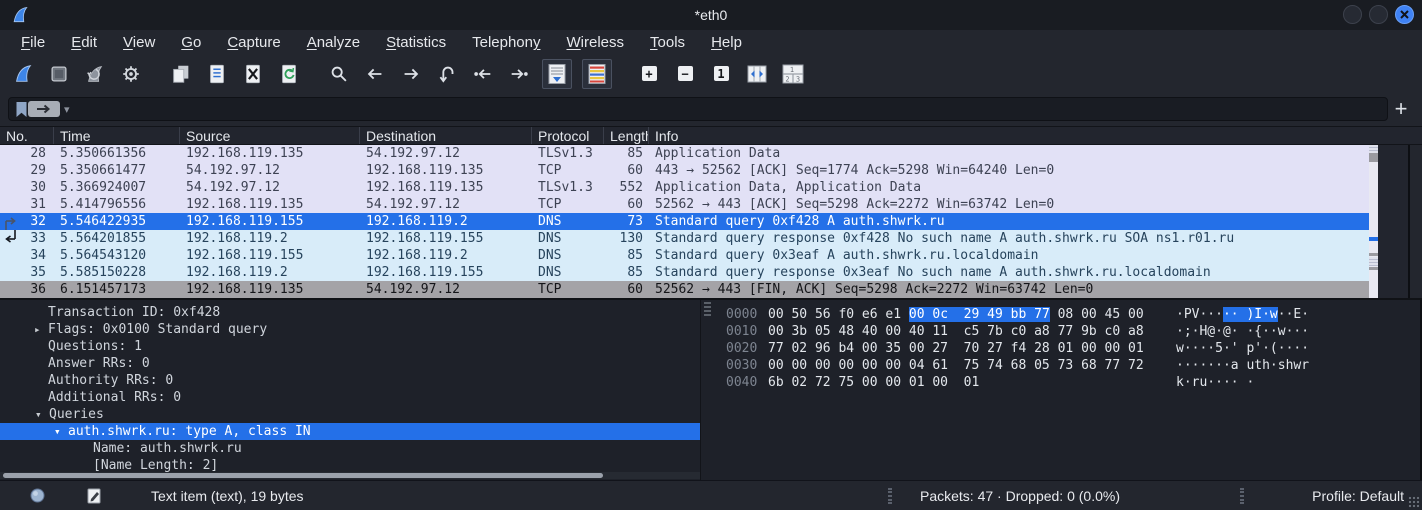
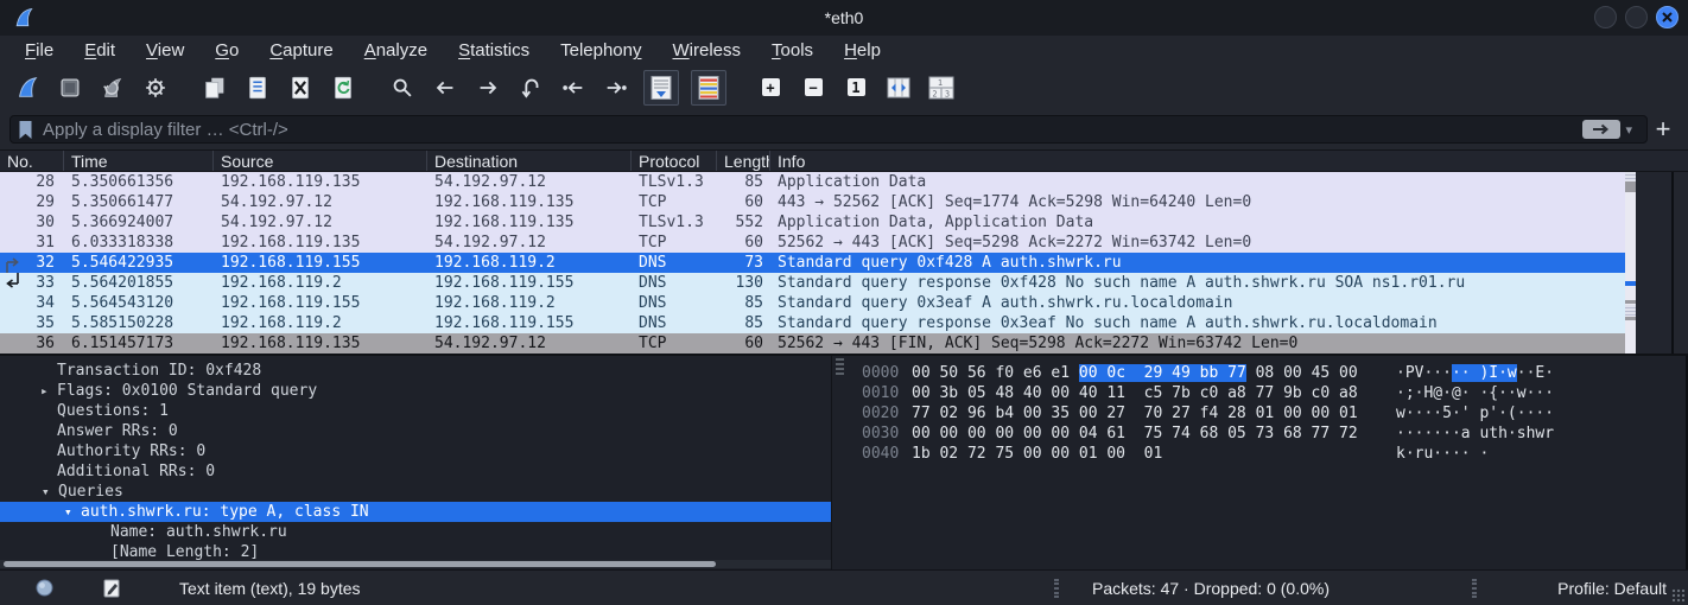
  *eth0
  File
  Edit
  View
  Go
  Capture
  Analyze
  Statistics
  Telephony
  Wireless
  Tools
  Help
  +
  −
  1
  1
  2
  3
+ Apply a display filter … <Ctrl-/>
  ▾
  +
  No.
  Time
  Source
  Destination
  Protocol
  Length
  Info
  28
  5.350661356
  192.168.119.135
  54.192.97.12
  TLSv1.3
  85
  Application Data
  29
  5.350661477
  54.192.97.12
  192.168.119.135
  TCP
  60
  443 → 52562 [ACK] Seq=1774 Ack=5298 Win=64240 Len=0
  30
  5.366924007
  54.192.97.12
  192.168.119.135
  TLSv1.3
  552
  Application Data, Application Data
  31
- 5.414796556
+ 6.033318338
  192.168.119.135
  54.192.97.12
  TCP
  60
  52562 → 443 [ACK] Seq=5298 Ack=2272 Win=63742 Len=0
  32
  5.546422935
  192.168.119.155
  192.168.119.2
  DNS
  73
  Standard query 0xf428 A auth.shwrk.ru
  33
  5.564201855
  192.168.119.2
  192.168.119.155
  DNS
  130
  Standard query response 0xf428 No such name A auth.shwrk.ru SOA ns1.r01.ru
  34
  5.564543120
  192.168.119.155
  192.168.119.2
  DNS
  85
  Standard query 0x3eaf A auth.shwrk.ru.localdomain
  35
  5.585150228
  192.168.119.2
  192.168.119.155
  DNS
  85
  Standard query response 0x3eaf No such name A auth.shwrk.ru.localdomain
  36
  6.151457173
  192.168.119.135
  54.192.97.12
  TCP
  60
  52562 → 443 [FIN, ACK] Seq=5298 Ack=2272 Win=63742 Len=0
  Transaction ID: 0xf428
  ▸
  Flags: 0x0100 Standard query
  Questions: 1
  Answer RRs: 0
  Authority RRs: 0
  Additional RRs: 0
  ▾
  Queries
  ▾
  auth.shwrk.ru: type A, class IN
  Name: auth.shwrk.ru
  [Name Length: 2]
  0000
  00 50 56 f0 e6 e1 00 0c 29 49 bb 77 08 00 45 00
  ·PV····· )I·w··E·
  0010
  00 3b 05 48 40 00 40 11 c5 7b c0 a8 77 9b c0 a8
  ·;·H@·@· ·{··w···
  0020
  77 02 96 b4 00 35 00 27 70 27 f4 28 01 00 00 01
  w····5·' p'·(····
  0030
  00 00 00 00 00 00 04 61 75 74 68 05 73 68 77 72
  ·······a uth·shwr
  0040
- 6b 02 72 75 00 00 01 00 01
+ 1b 02 72 75 00 00 01 00 01
  k·ru···· ·
  Text item (text), 19 bytes
  Packets: 47 · Dropped: 0 (0.0%)
  Profile: Default
